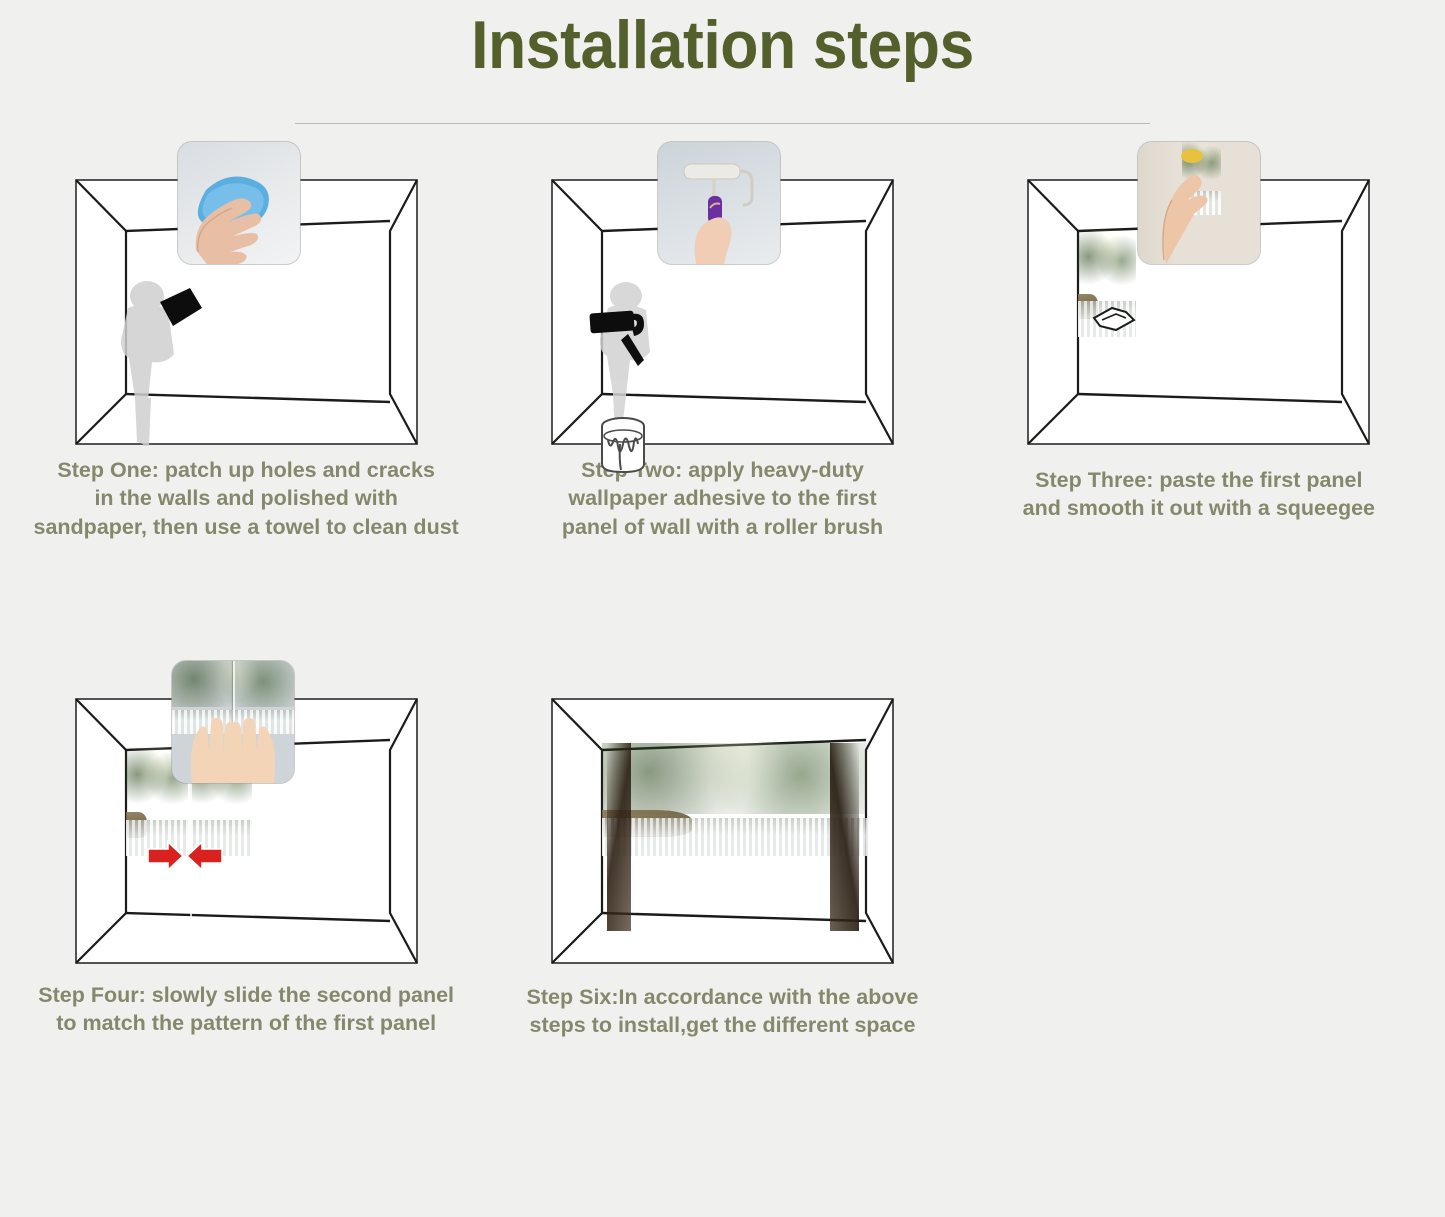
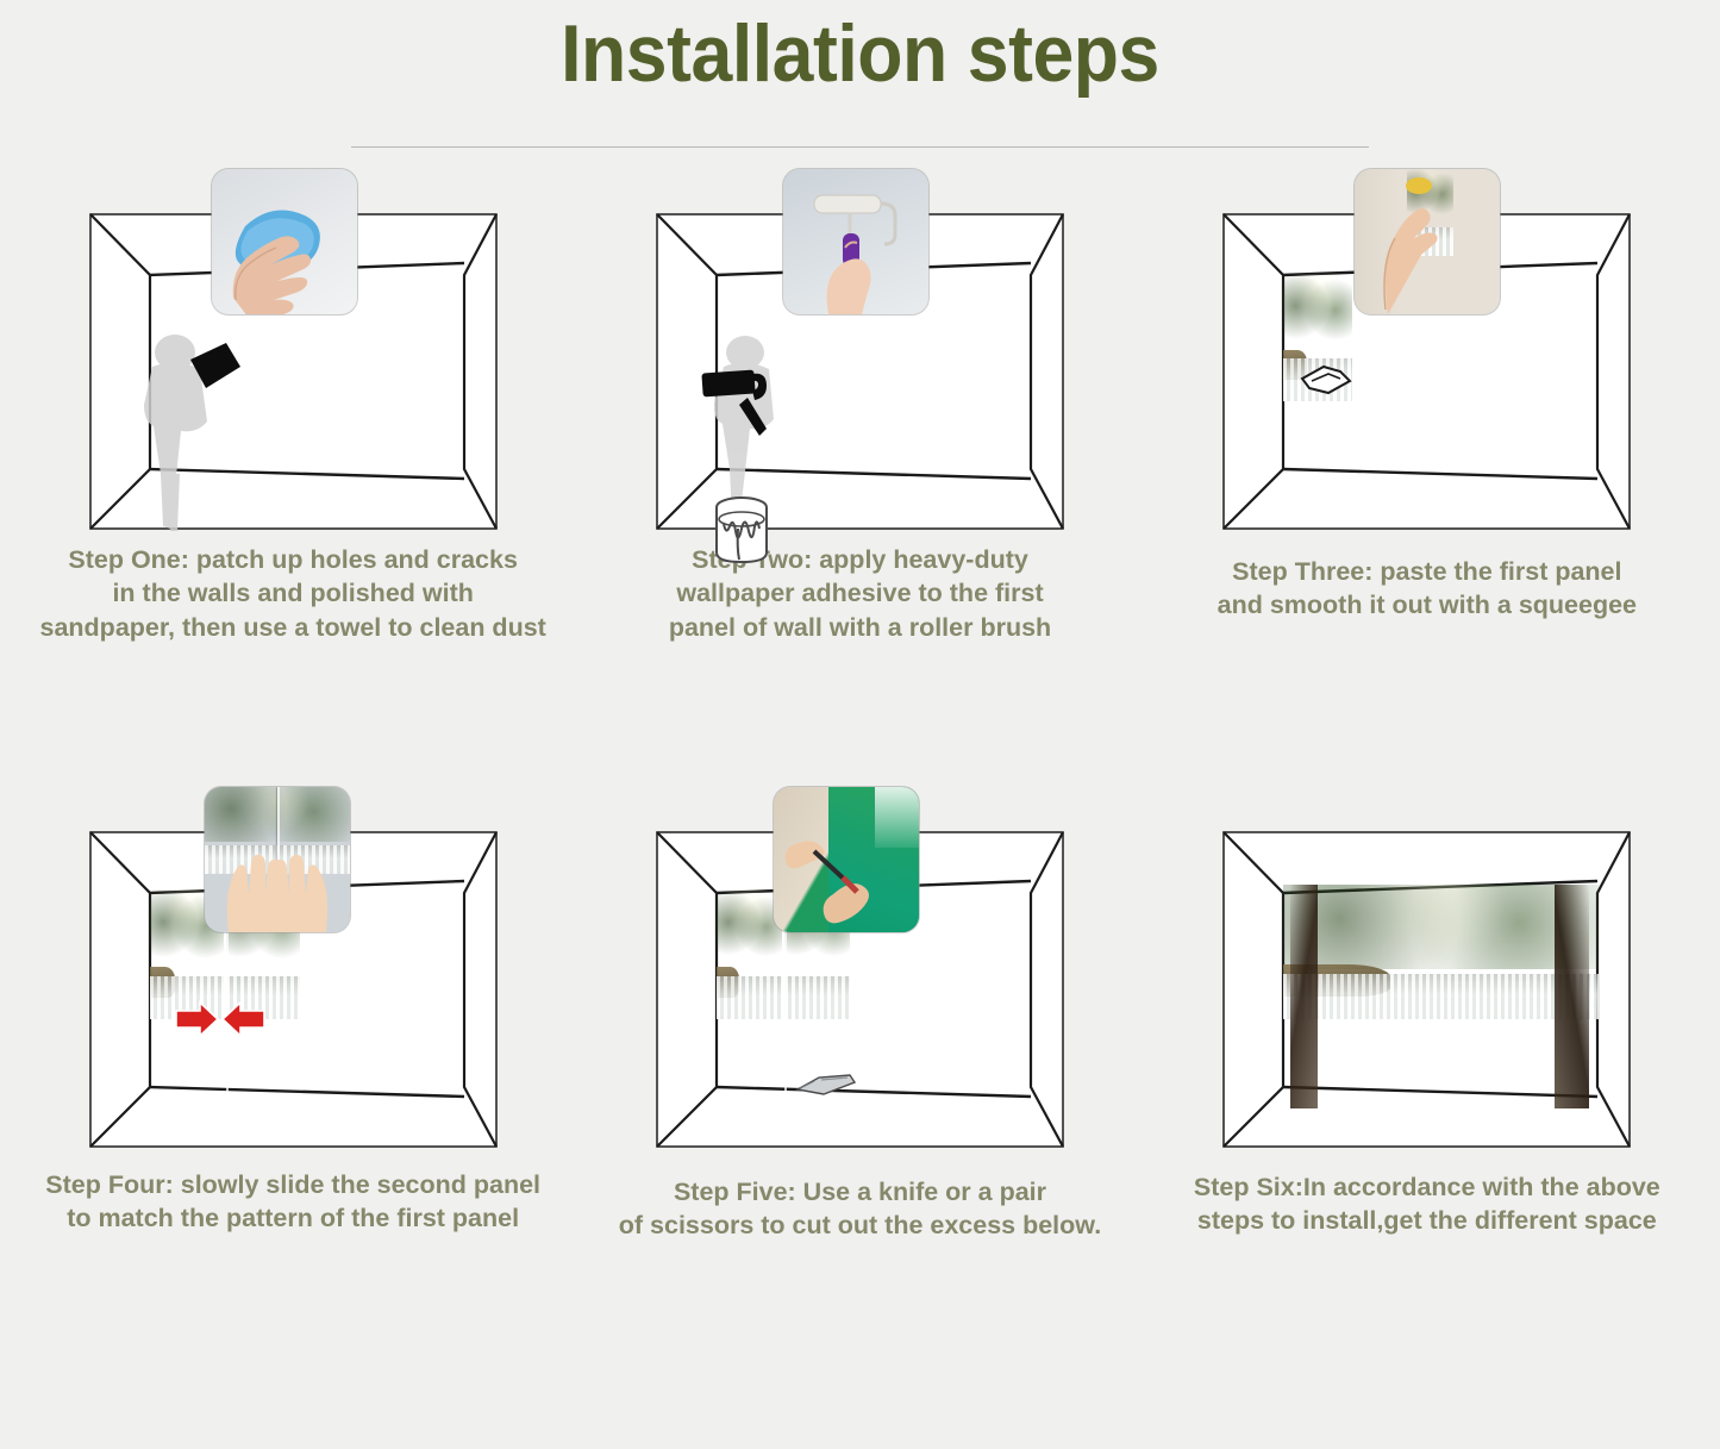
  Installation steps
  Step One: patch up holes and cracks
  in the walls and polished with
  sandpaper, then use a towel to clean dust
  Stwo: apply heavy-duty
  wallpaper adhesive to the first
  panel of wall with a roller brush
  Step Three: paste the first panel
  and smooth it out with a squeegee
  Step Four: slowly slide the second panel
  to match the pattern of the first panel
+ Step Five: Use a knife or a pair
+ of scissors to cut out the excess below.
  Step Six:In accordance with the above
  steps to install,get the different space
